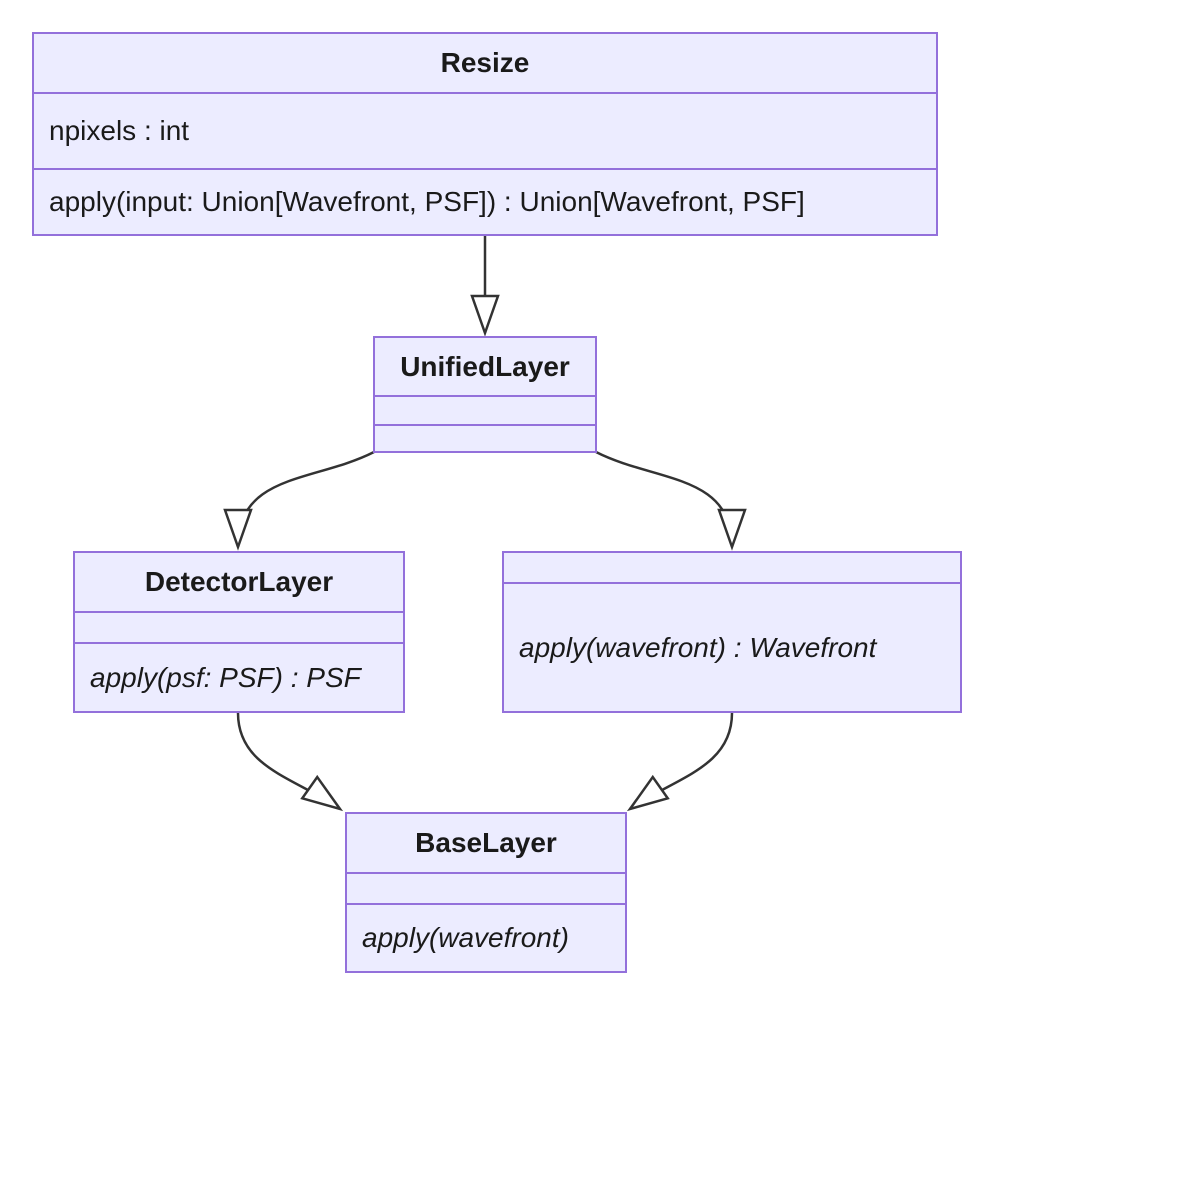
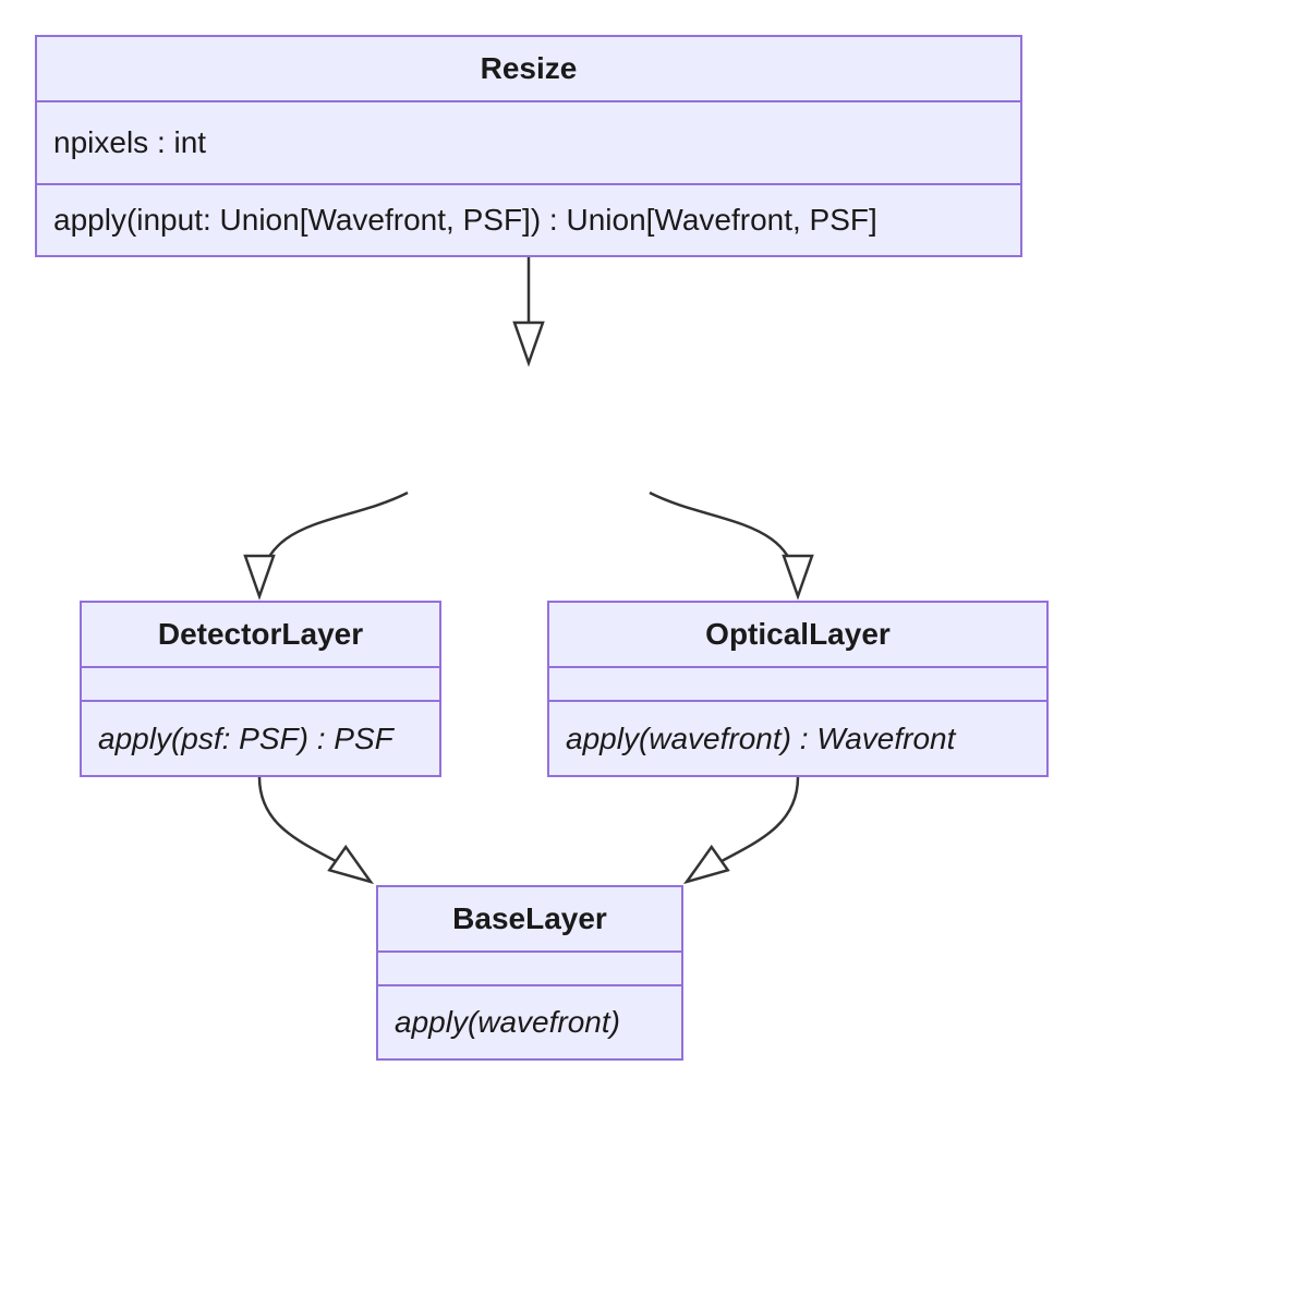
  Resize
  npixels : int
  apply(input: Union[Wavefront, PSF]) : Union[Wavefront, PSF]
- UnifiedLayer
  DetectorLayer
  apply(psf: PSF) : PSF
+ OpticalLayer
  apply(wavefront) : Wavefront
  BaseLayer
  apply(wavefront)
